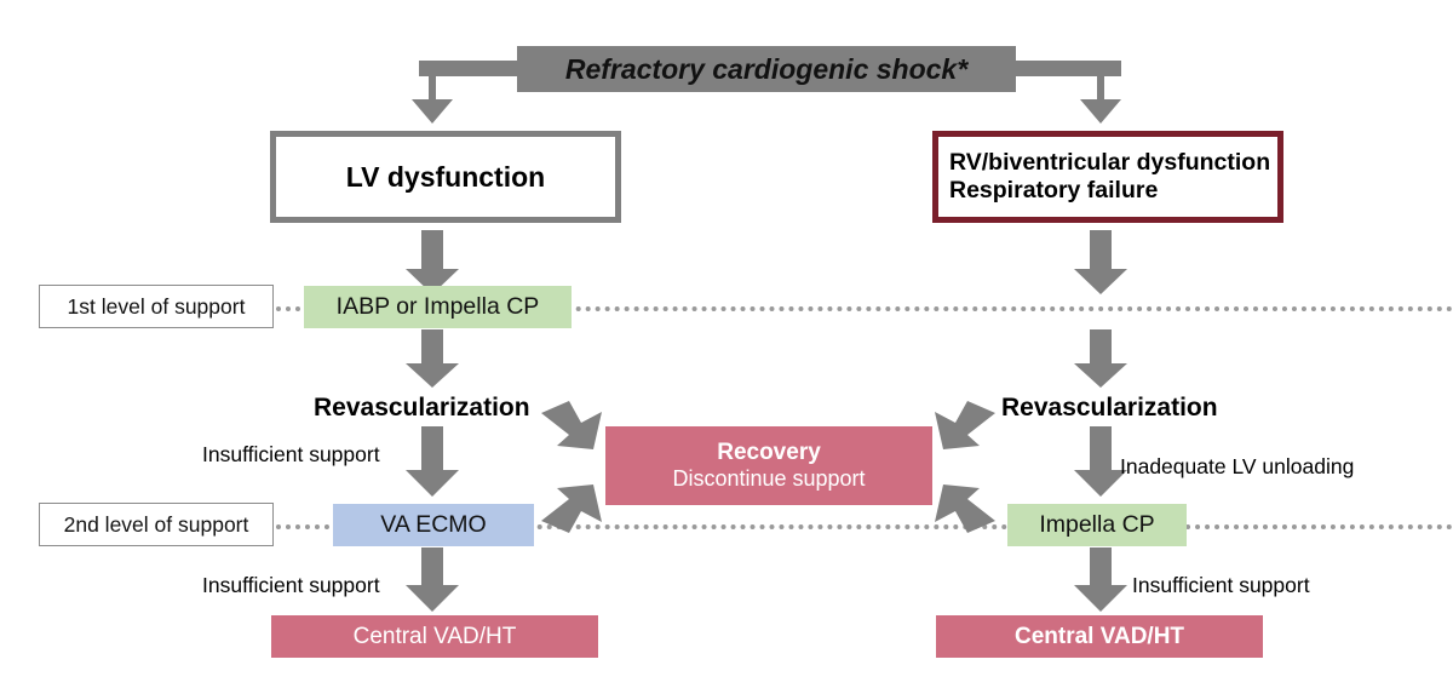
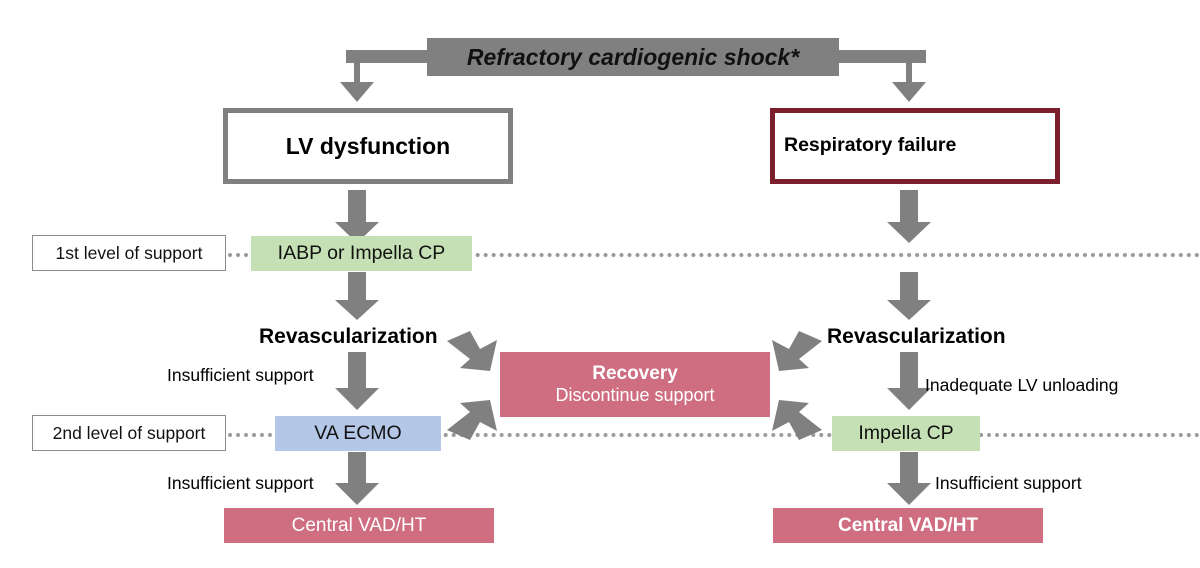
  Refractory cardiogenic shock*
  LV dysfunction
- RV/biventricular dysfunction
  Respiratory failure
  1st level of support
  2nd level of support
  IABP or Impella CP
  Revascularization
  Revascularization
  Insufficient support
  Inadequate LV unloading
  Recovery
  Discontinue support
  VA ECMO
  Impella CP
  Insufficient support
  Insufficient support
  Central VAD/HT
  Central VAD/HT
